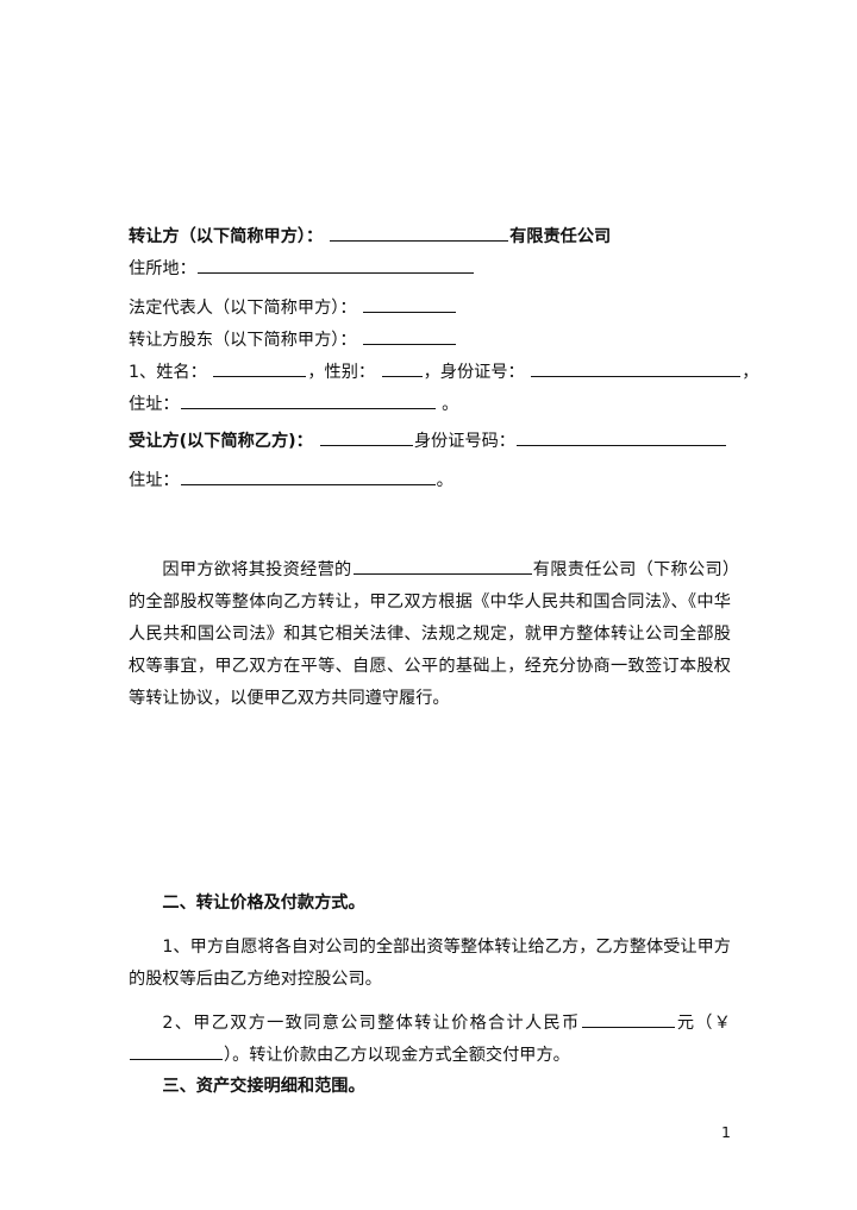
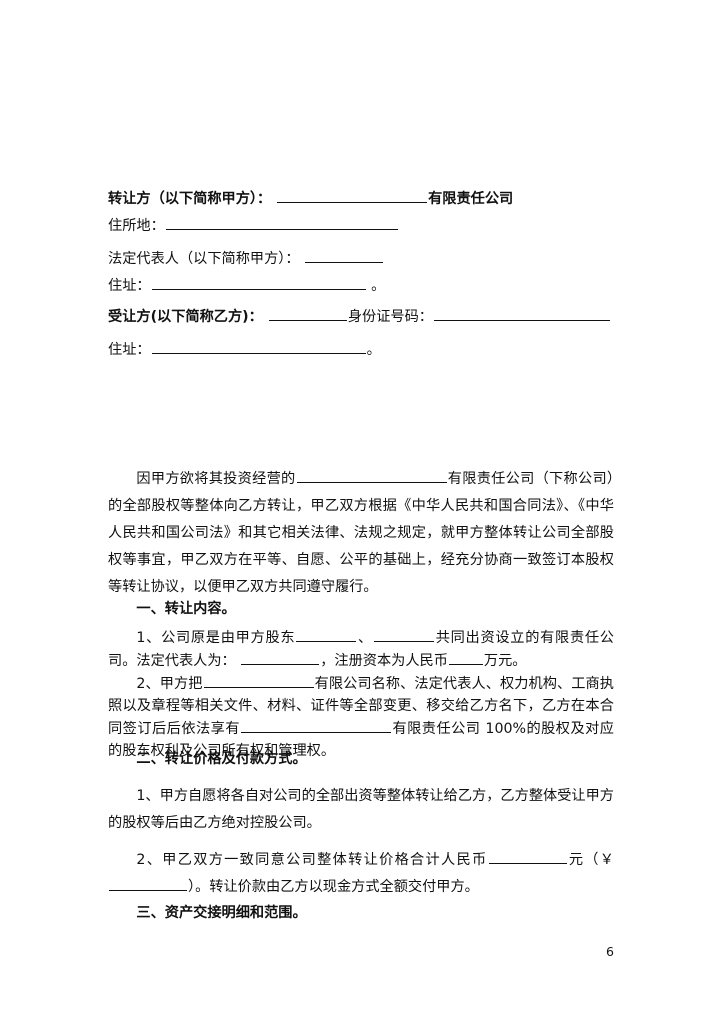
  转让方（以下简称甲方）： 有限责任公司
  住所地：
  法定代表人（以下简称甲方）：
- 转让方股东（以下简称甲方）：
- 1、姓名： ，性别： ，身份证号： ，
  住址： 。
  受让方(以下简称乙方)： 身份证号码：
  住址： 。
  因甲方欲将其投资经营的 有限责任公司（下称公司）的全部股权等整体向乙方转让，甲乙双方根据《中华人民共和国合同法》、《中华人民共和国公司法》和其它相关法律、法规之规定，就甲方整体转让公司全部股权等事宜，甲乙双方在平等、自愿、公平的基础上，经充分协商一致签订本股权等转让协议，以便甲乙双方共同遵守履行。
+ 一、转让内容。
+ 1、公司原是由甲方股东 、 共同出资设立的有限责任公司。法定代表人为： ，注册资本为人民币 万元。
+ 2、甲方把 有限公司名称、法定代表人、权力机构、工商执照以及章程等相关文件、材料、证件等全部变更、移交给乙方名下，乙方在本合同签订后后依法享有 有限责任公司 100%的股权及对应的股东权利及公司所有权和管理权。
  二、转让价格及付款方式。
  1、甲方自愿将各自对公司的全部出资等整体转让给乙方，乙方整体受让甲方的股权等后由乙方绝对控股公司。
  2、甲乙双方一致同意公司整体转让价格合计人民币 元（￥）。转让价款由乙方以现金方式全额交付甲方。
  三、资产交接明细和范围。
- 1
+ 6
